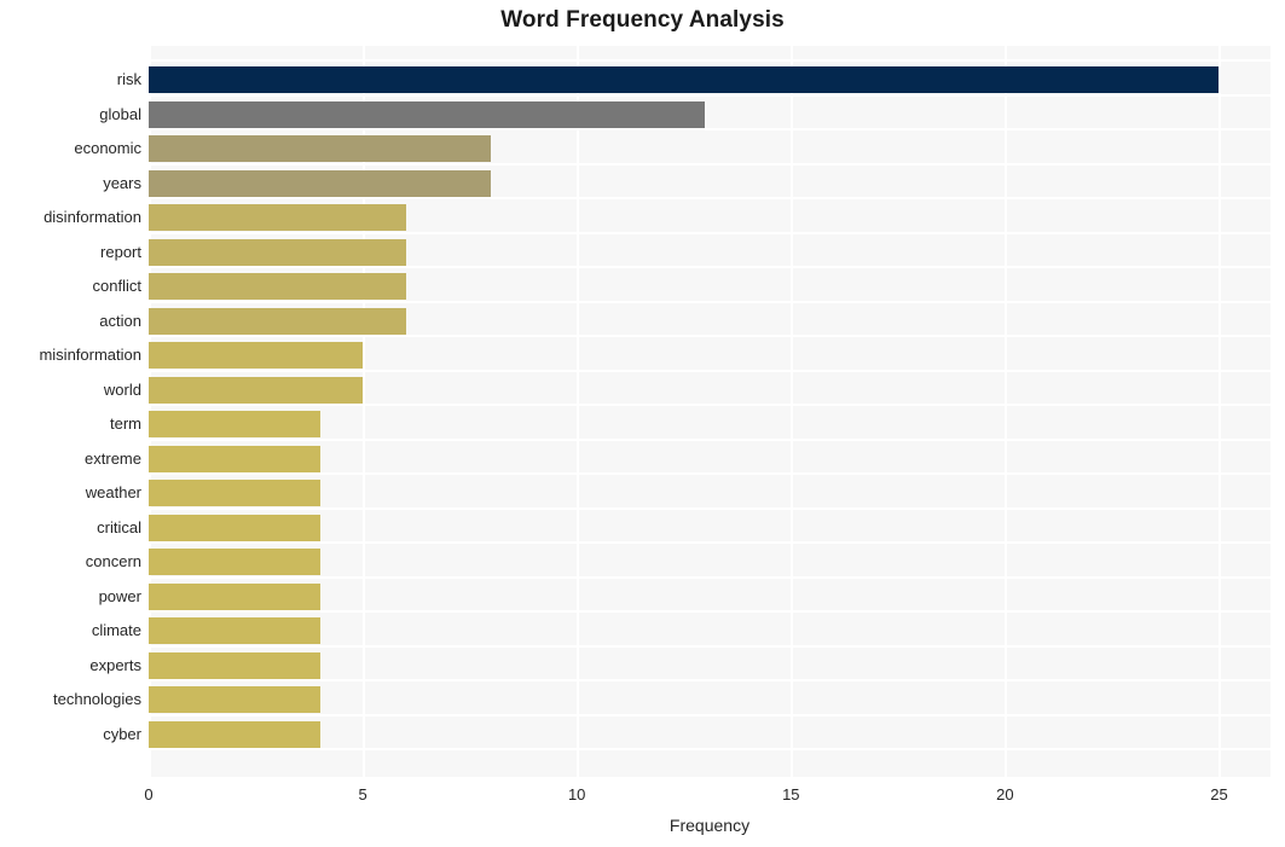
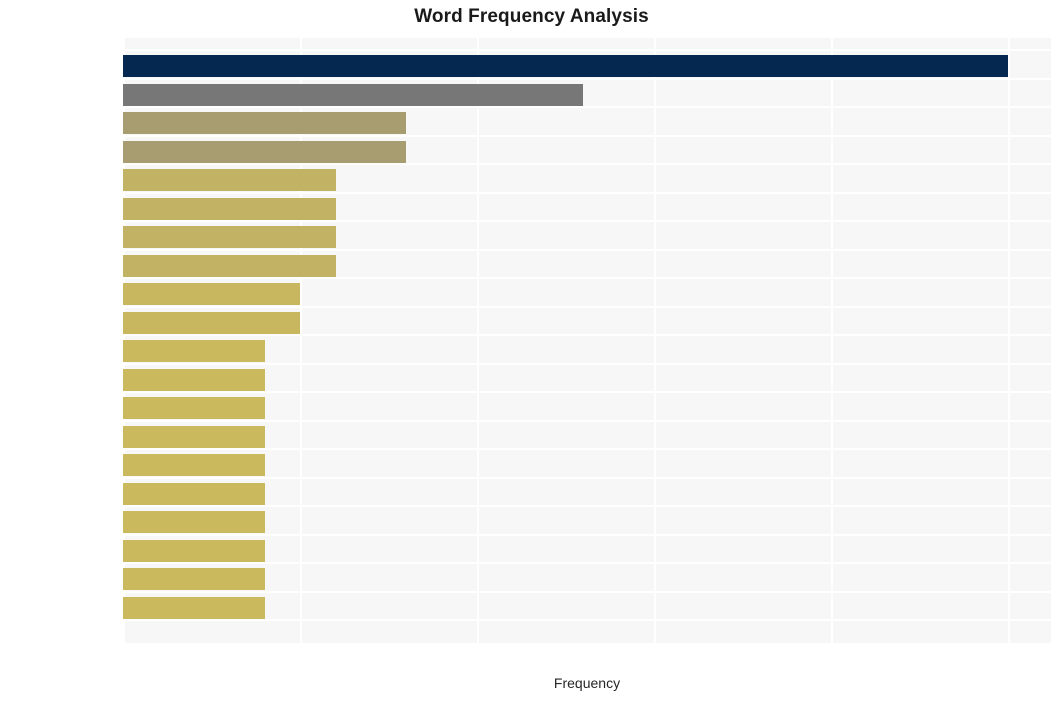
  Word Frequency Analysis
- risk
- global
- economic
- years
- disinformation
- report
- conflict
- action
- misinformation
- world
- term
- extreme
- weather
- critical
- concern
- power
- climate
- experts
- technologies
- cyber
- 0
- 5
- 10
- 15
- 20
- 25
  Frequency
